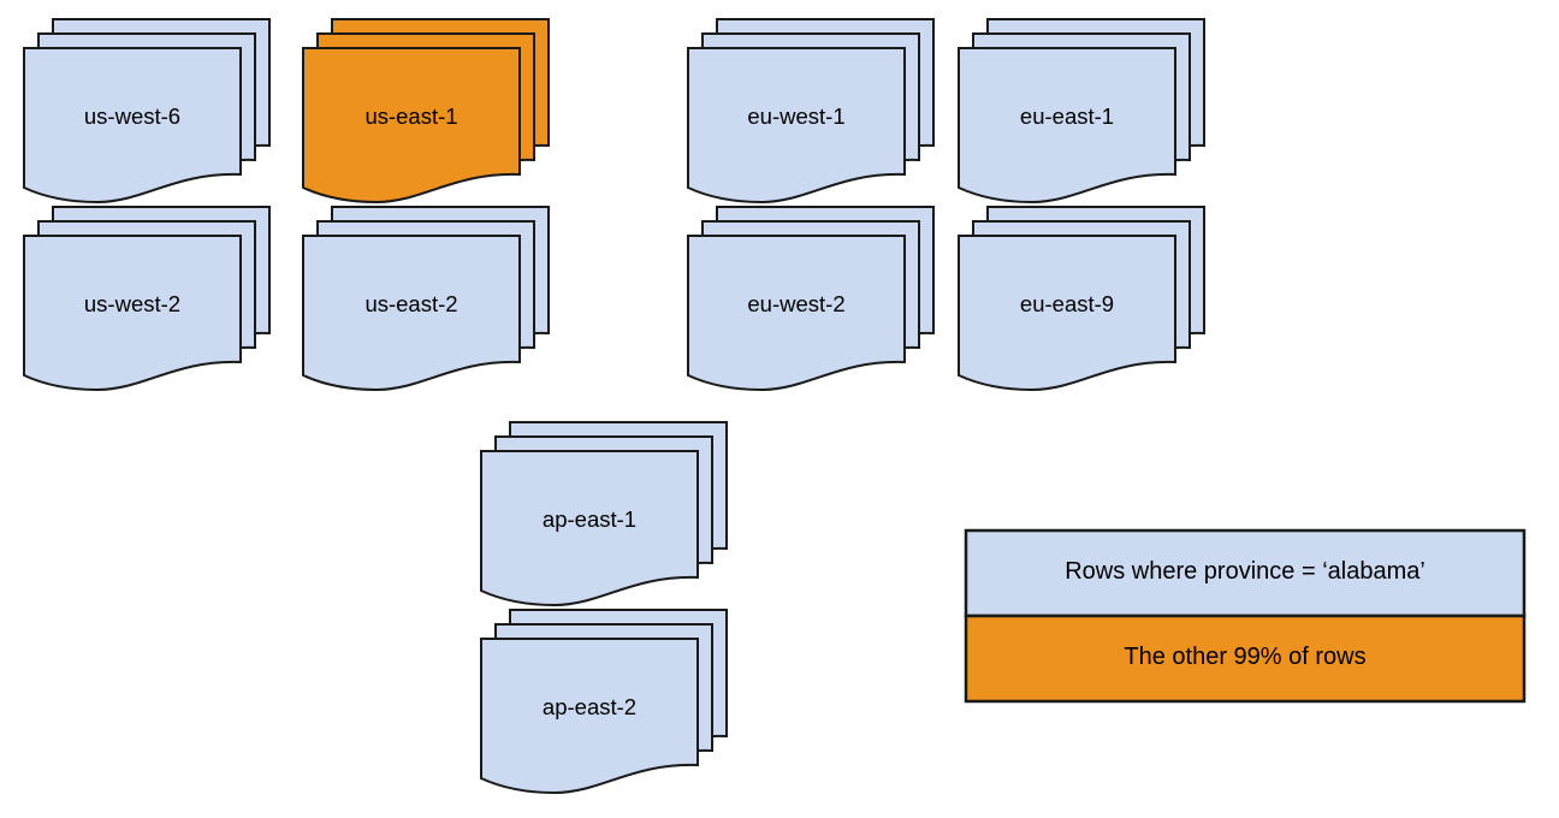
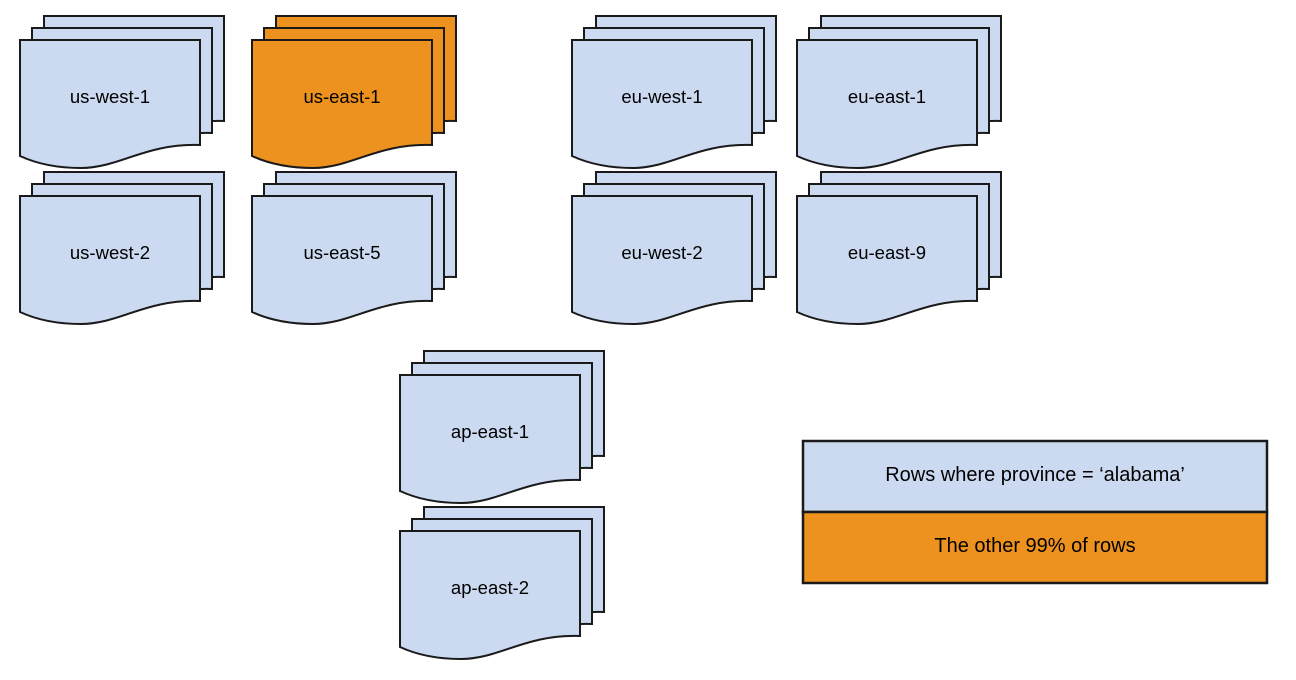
- us-west-6
+ us-west-1
  us-west-2
  us-east-1
- us-east-2
+ us-east-5
  eu-west-1
  eu-west-2
  eu-east-1
  eu-east-9
  ap-east-1
  ap-east-2
  Rows where province = ‘alabama’
  The other 99% of rows
